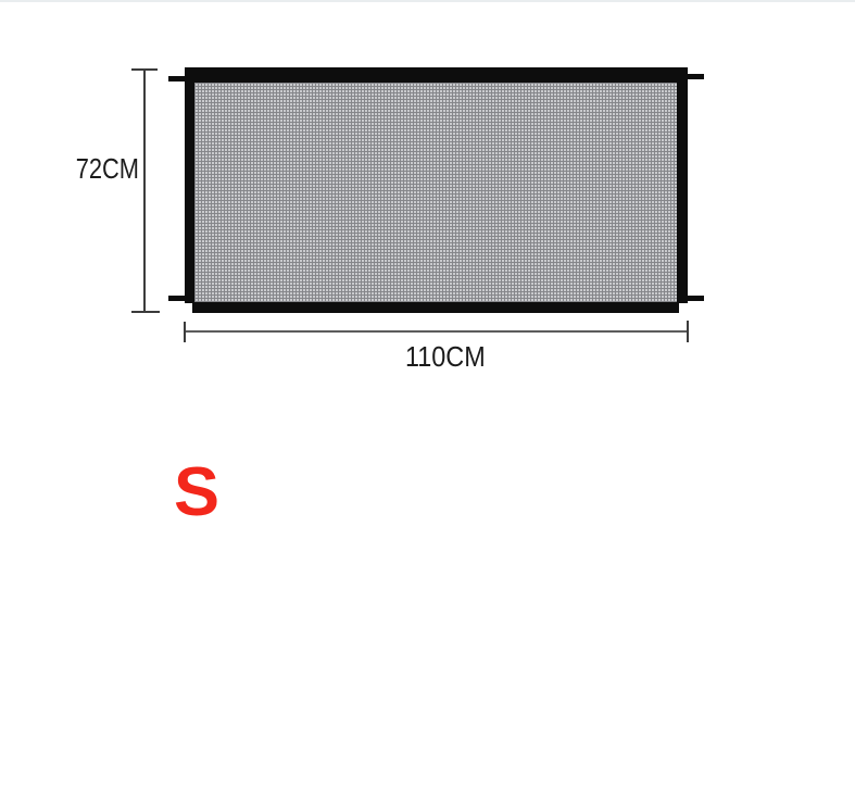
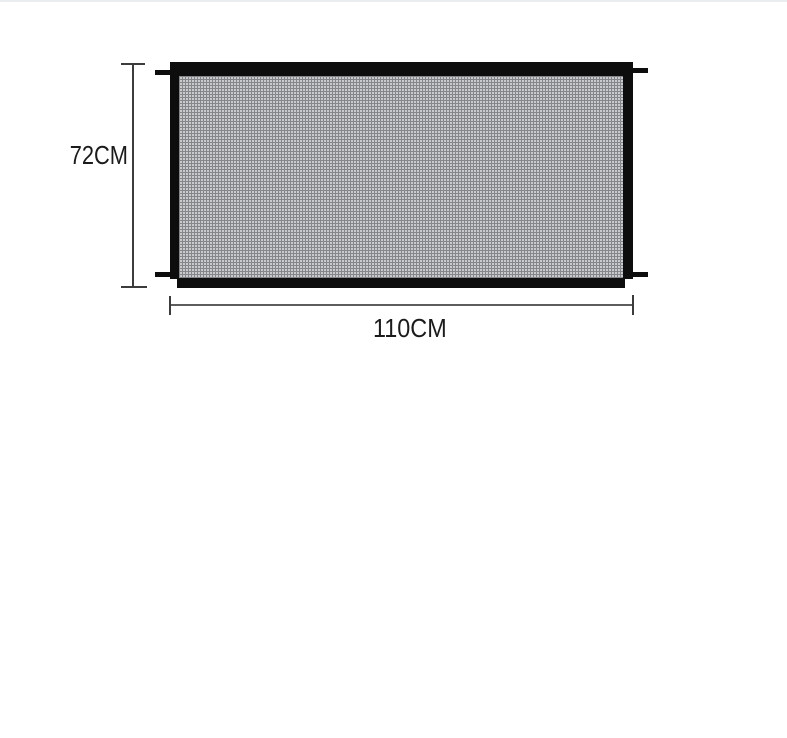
  72CM
  110CM
- S
